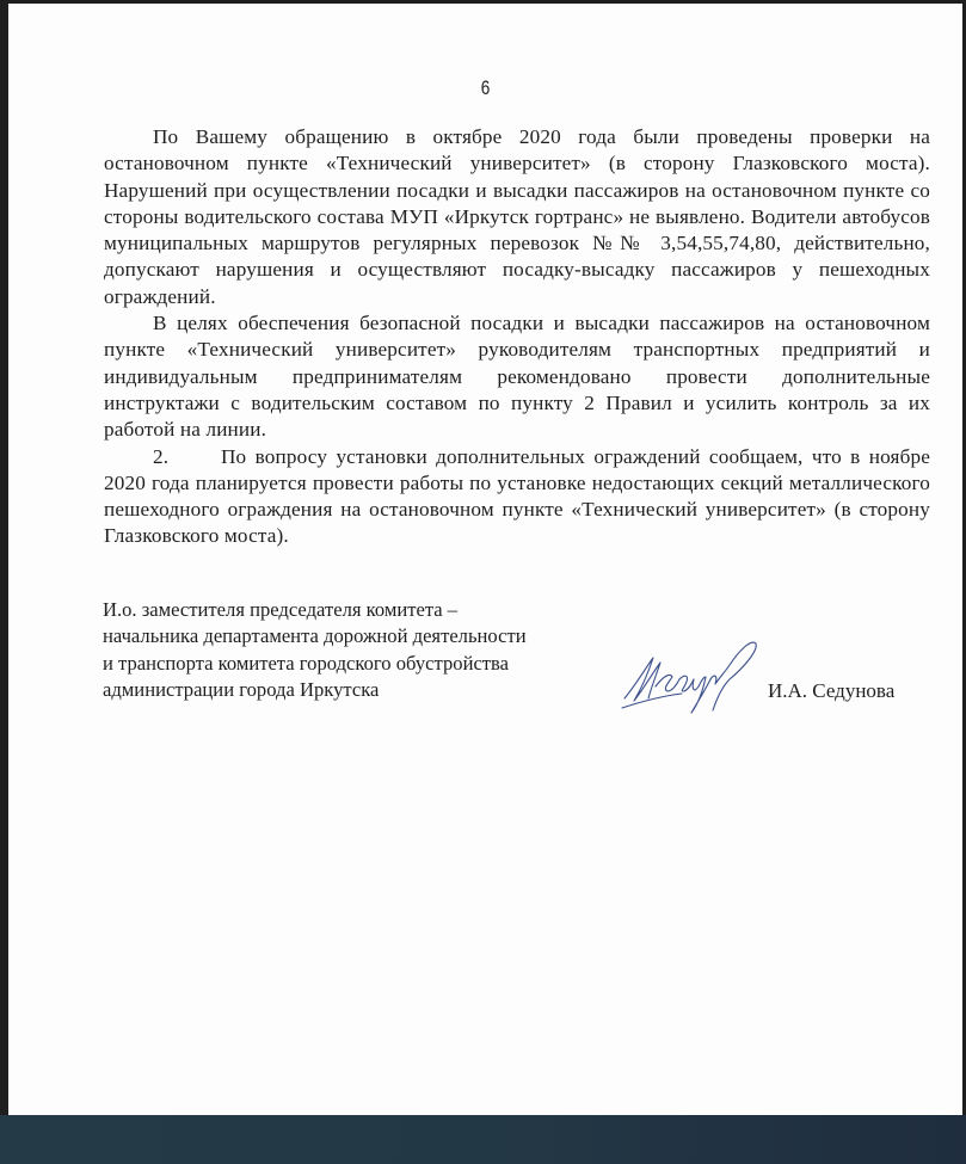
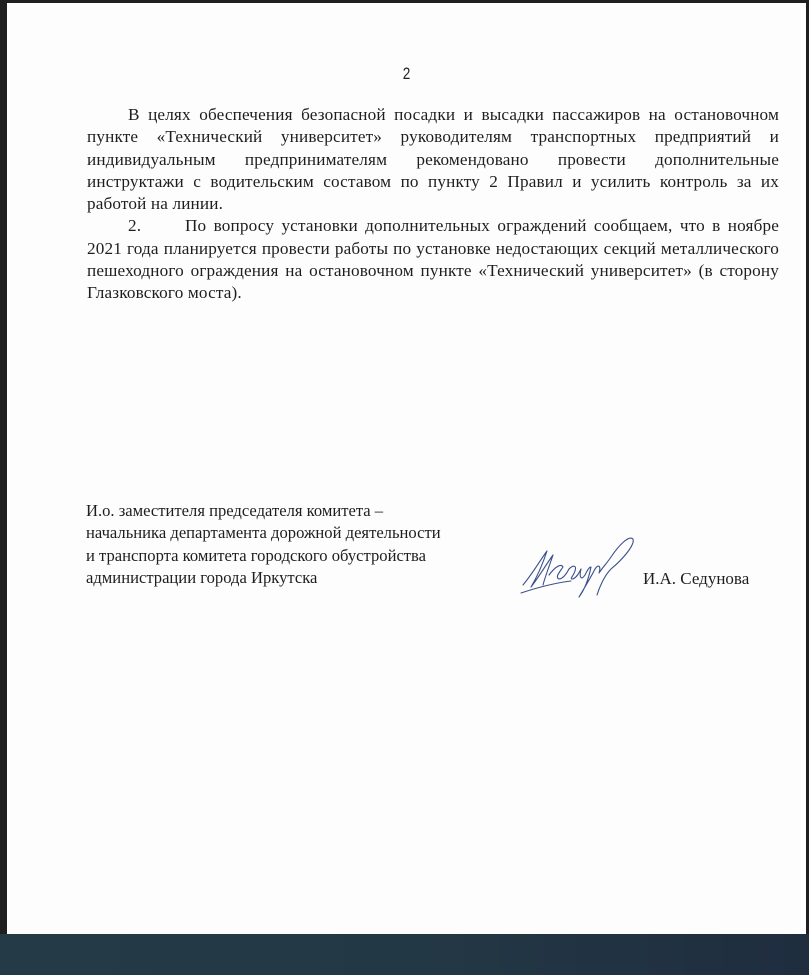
- 6
+ 2
- По Вашему обращению в октябре 2020 года были проведены проверки на остановочном пункте «Технический университет» (в сторону Глазковского моста). Нарушений при осуществлении посадки и высадки пассажиров на остановочном пункте со стороны водительского состава МУП «Иркутск гортранс» не выявлено. Водители автобусов муниципальных маршрутов регулярных перевозок №№ 3,54,55,74,80, действительно, допускают нарушения и осуществляют посадку-высадку пассажиров у пешеходных ограждений.
  В целях обеспечения безопасной посадки и высадки пассажиров на остановочном пункте «Технический университет» руководителям транспортных предприятий и индивидуальным предпринимателям рекомендовано провести дополнительные инструктажи с водительским составом по пункту 2 Правил и усилить контроль за их работой на линии.
- 2. По вопросу установки дополнительных ограждений сообщаем, что в ноябре 2020 года планируется провести работы по установке недостающих секций металлического пешеходного ограждения на остановочном пункте «Технический университет» (в сторону Глазковского моста).
+ 2. По вопросу установки дополнительных ограждений сообщаем, что в ноябре 2021 года планируется провести работы по установке недостающих секций металлического пешеходного ограждения на остановочном пункте «Технический университет» (в сторону Глазковского моста).
  И.о. заместителя председателя комитета –
  начальника департамента дорожной деятельности
  и транспорта комитета городского обустройства
  администрации города Иркутска
  И.А. Седунова
